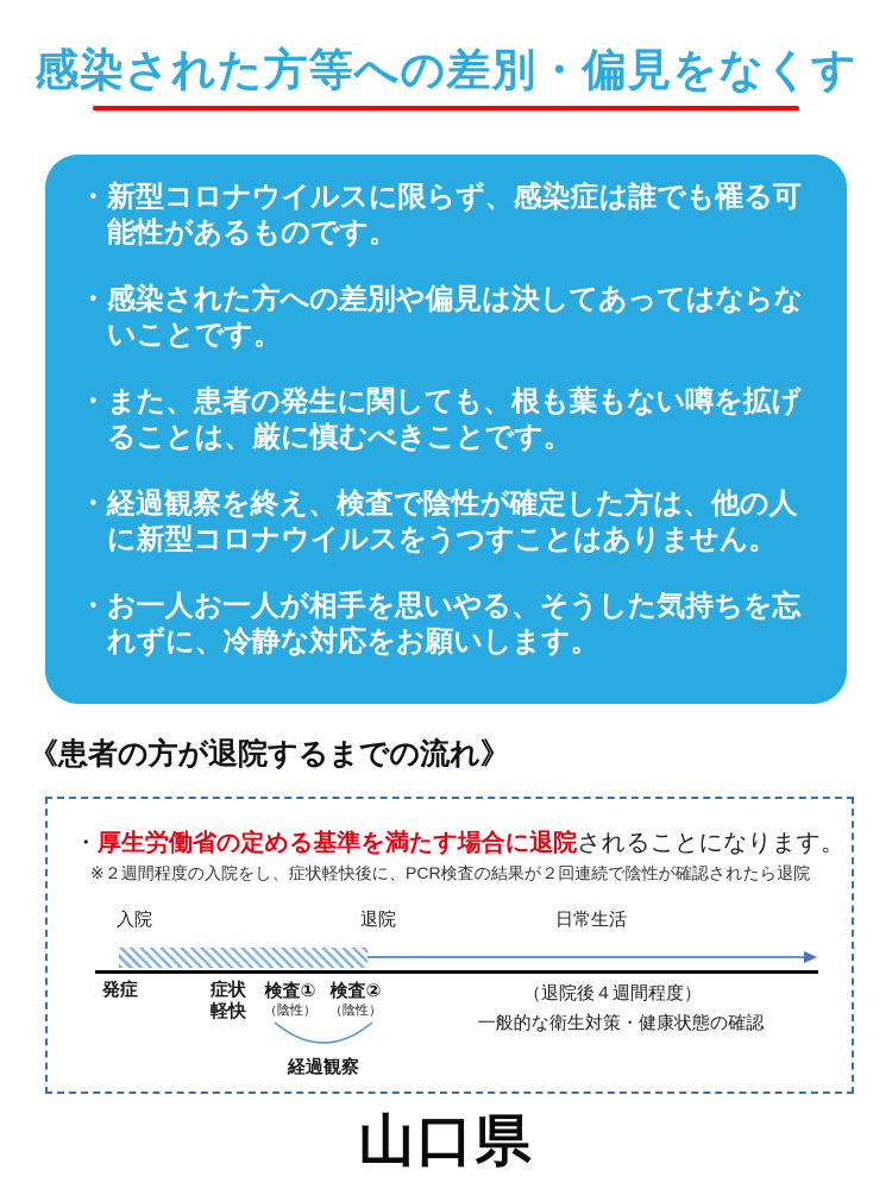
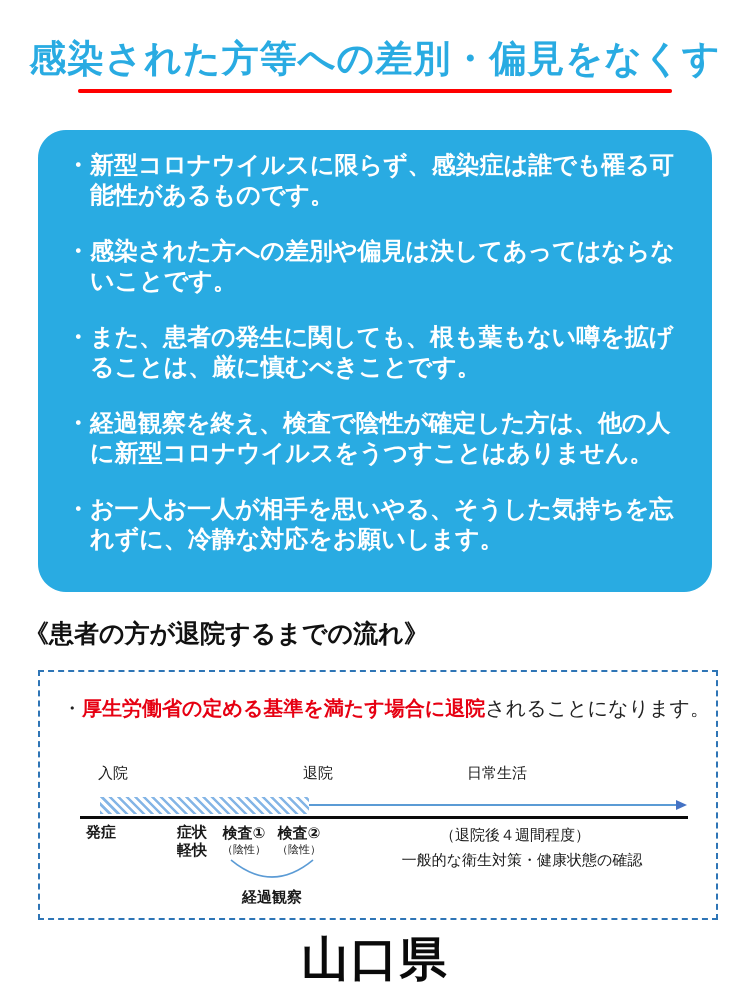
  感染された方等への差別・偏見をなくす
  ・
  新型コロナウイルスに限らず、感染症は誰でも罹る可能性があるものです。
  ・
  感染された方への差別や偏見は決してあってはならないことです。
  ・
  また、患者の発生に関しても、根も葉もない噂を拡げることは、厳に慎むべきことです。
  ・
  経過観察を終え、検査で陰性が確定した方は、他の人に新型コロナウイルスをうつすことはありません。
  ・
  お一人お一人が相手を思いやる、そうした気持ちを忘れずに、冷静な対応をお願いします。
  《患者の方が退院するまでの流れ》
  ・厚生労働省の定める基準を満たす場合に退院されることになります。
- ※２週間程度の入院をし、症状軽快後に、PCR検査の結果が２回連続で陰性が確認されたら退院
  入院
  退院
  日常生活
  発症
  症状
  軽快
  検査①
  検査②
  （陰性）
  （陰性）
  経過観察
  （退院後４週間程度）
  一般的な衛生対策・健康状態の確認
  山口県
